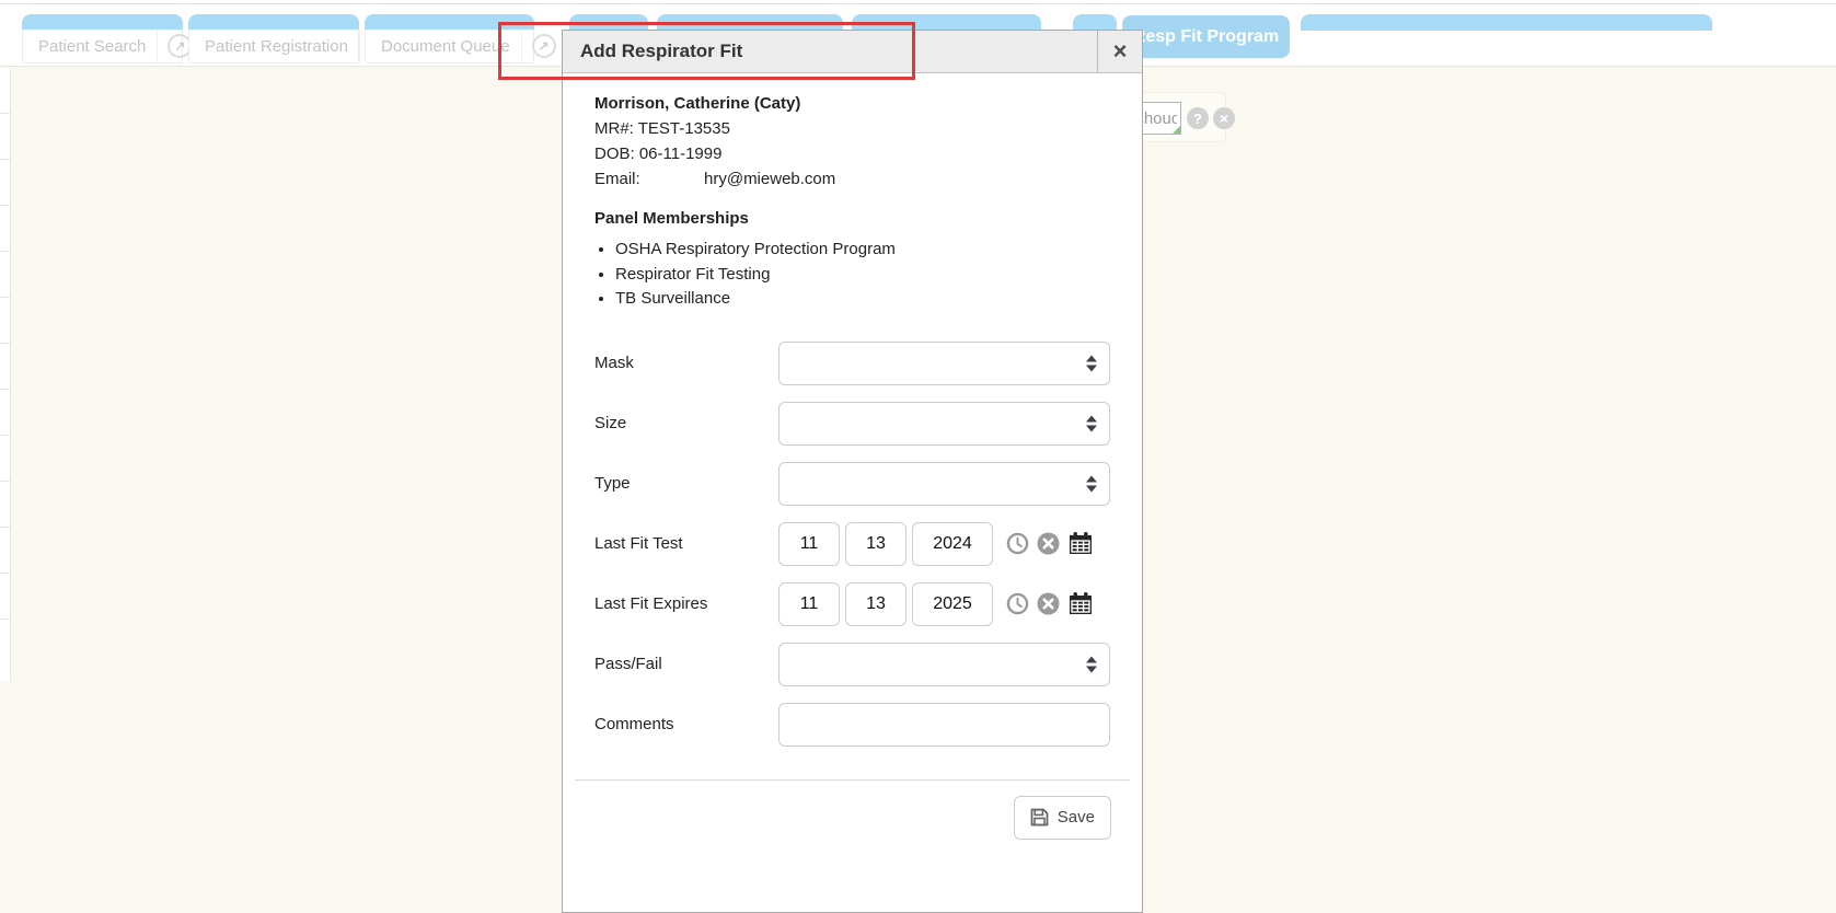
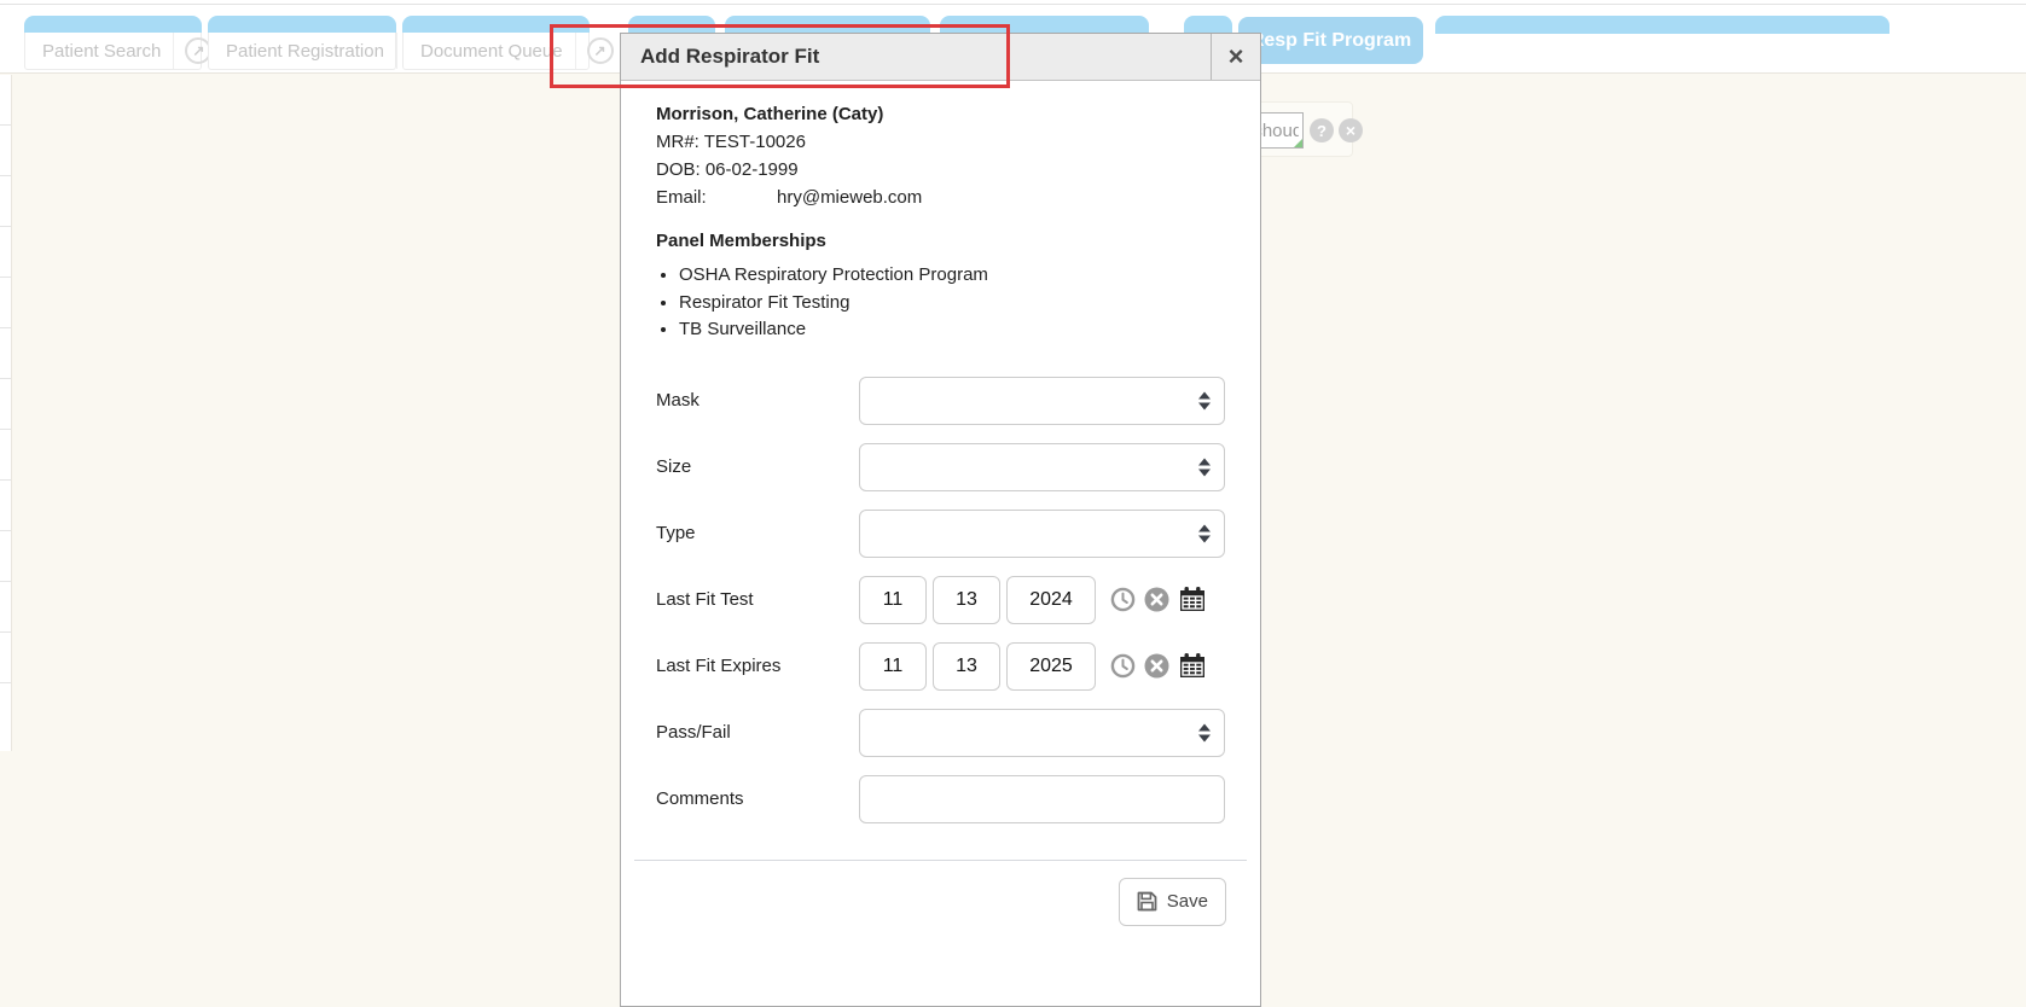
  Patient Search
  ↗
  Patient Registration
  Document Queue
  ↗
  esp Fit Program
  ?
  ×
  Add Respirator Fit
  ×
  Morrison, Catherine (Caty)
- MR#: TEST-13535
+ MR#: TEST-10026
- DOB: 06-11-1999
+ DOB: 06-02-1999
  Email: hry@mieweb.com
  Panel Memberships
  OSHA Respiratory Protection Program
  Respirator Fit Testing
  TB Surveillance
  Mask
  Size
  Type
  Last Fit Test
  11
  13
  2024
  Last Fit Expires
  11
  13
  2025
  Pass/Fail
  Comments
  Save
